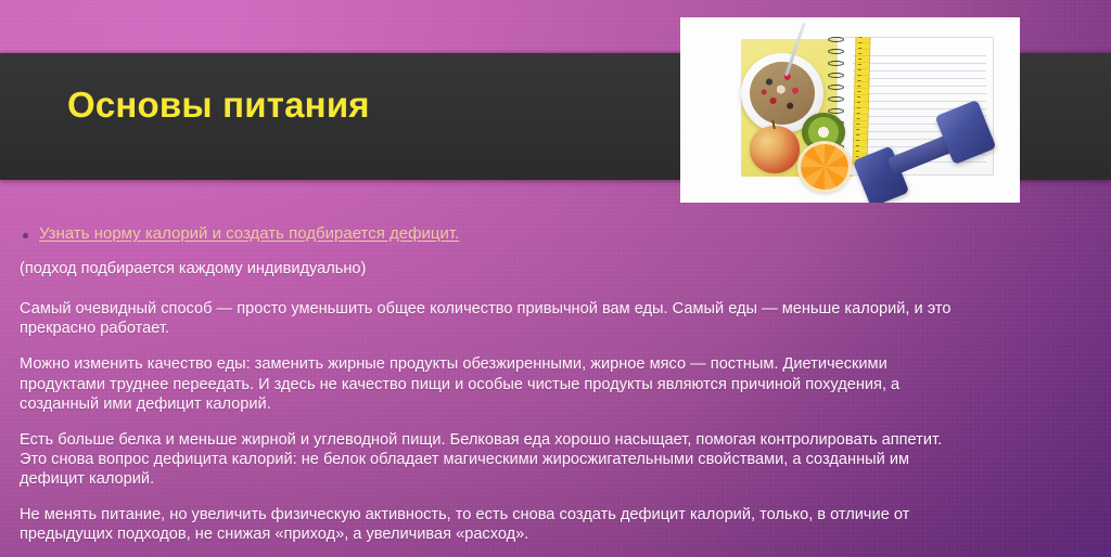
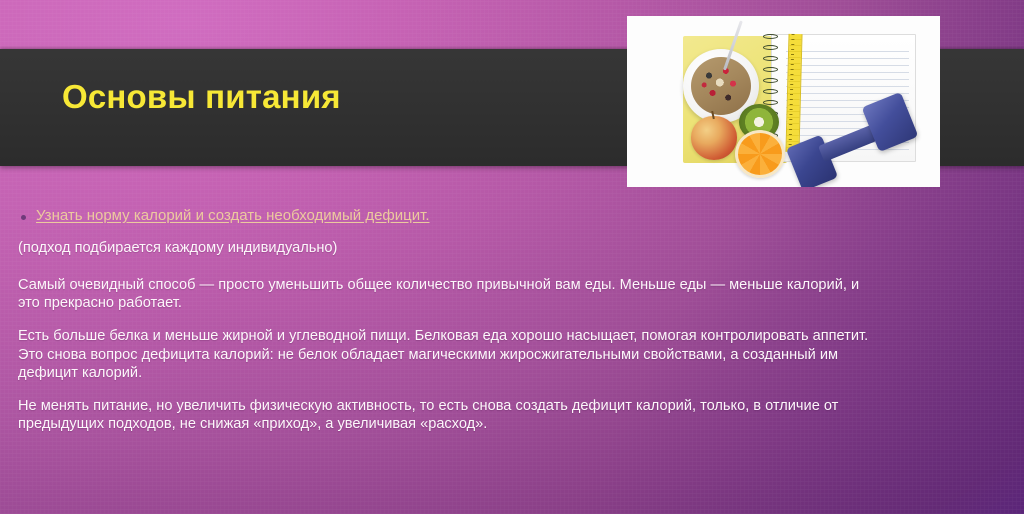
  Основы питания
- Узнать норму калорий и создать подбирается дефицит.
+ Узнать норму калорий и создать необходимый дефицит.
  (подход подбирается каждому индивидуально)
- Самый очевидный способ — просто уменьшить общее количество привычной вам еды. Самый еды — меньше калорий, и это прекрасно работает.
+ Самый очевидный способ — просто уменьшить общее количество привычной вам еды. Меньше еды — меньше калорий, и это прекрасно работает.
- Можно изменить качество еды: заменить жирные продукты обезжиренными, жирное мясо — постным. Диетическими продуктами труднее переедать. И здесь не качество пищи и особые чистые продукты являются причиной похудения, а созданный ими дефицит калорий.
  Есть больше белка и меньше жирной и углеводной пищи. Белковая еда хорошо насыщает, помогая контролировать аппетит. Это снова вопрос дефицита калорий: не белок обладает магическими жиросжигательными свойствами, а созданный им дефицит калорий.
  Не менять питание, но увеличить физическую активность, то есть снова создать дефицит калорий, только, в отличие от предыдущих подходов, не снижая «приход», а увеличивая «расход».
